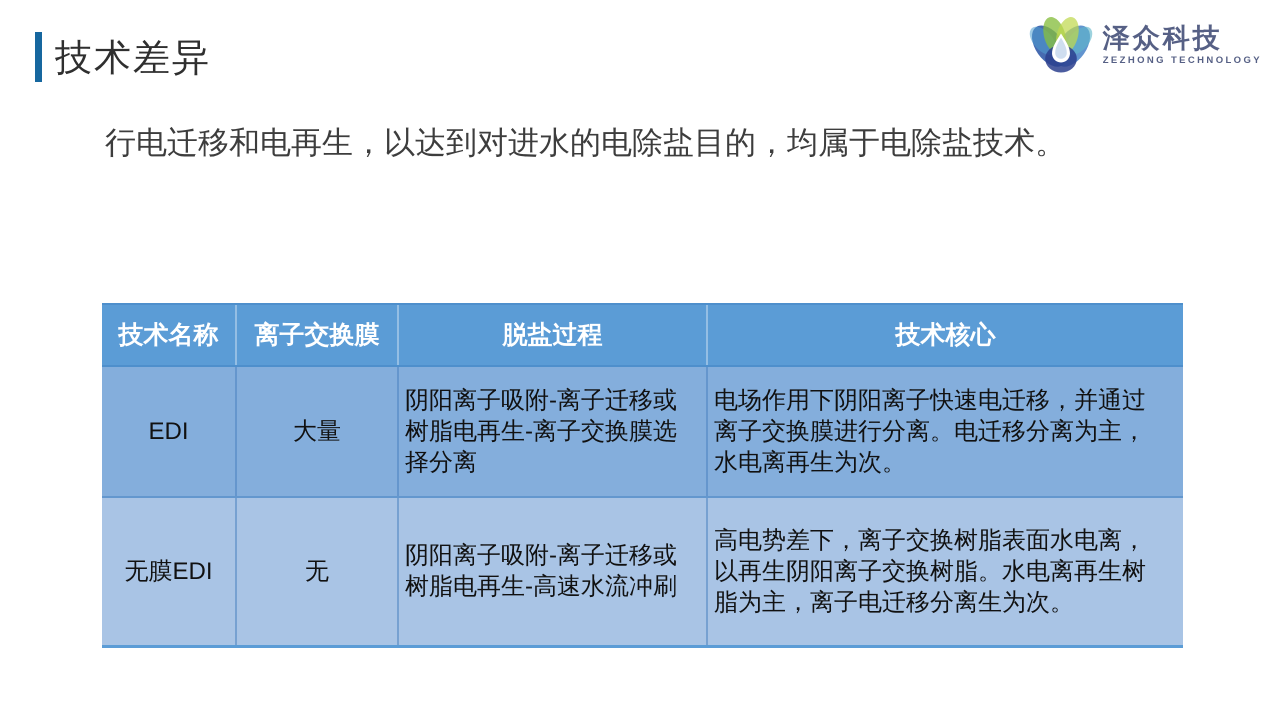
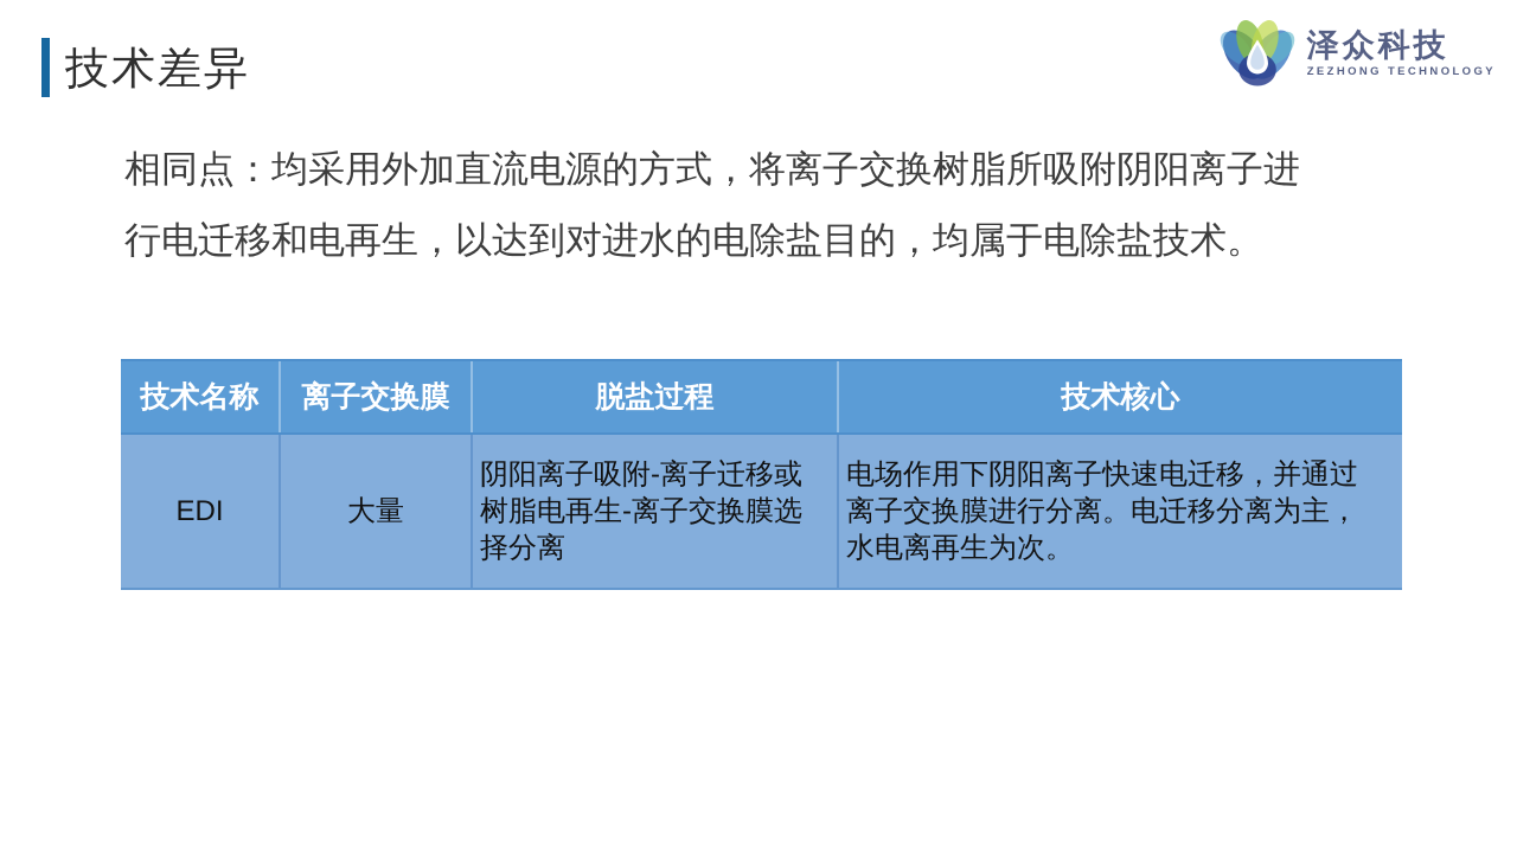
  技术差异
  泽众科技
  ZEZHONG TECHNOLOGY
+ 相同点：均采用外加直流电源的方式，将离子交换树脂所吸附阴阳离子进
  行电迁移和电再生，以达到对进水的电除盐目的，均属于电除盐技术。
  技术名称	离子交换膜	脱盐过程	技术核心
  EDI	大量	阴阳离子吸附-离子迁移或树脂电再生-离子交换膜选择分离	电场作用下阴阳离子快速电迁移，并通过离子交换膜进行分离。电迁移分离为主，水电离再生为次。
- 无膜EDI	无	阴阳离子吸附-离子迁移或树脂电再生-高速水流冲刷	高电势差下，离子交换树脂表面水电离，以再生阴阳离子交换树脂。水电离再生树脂为主，离子电迁移分离生为次。
